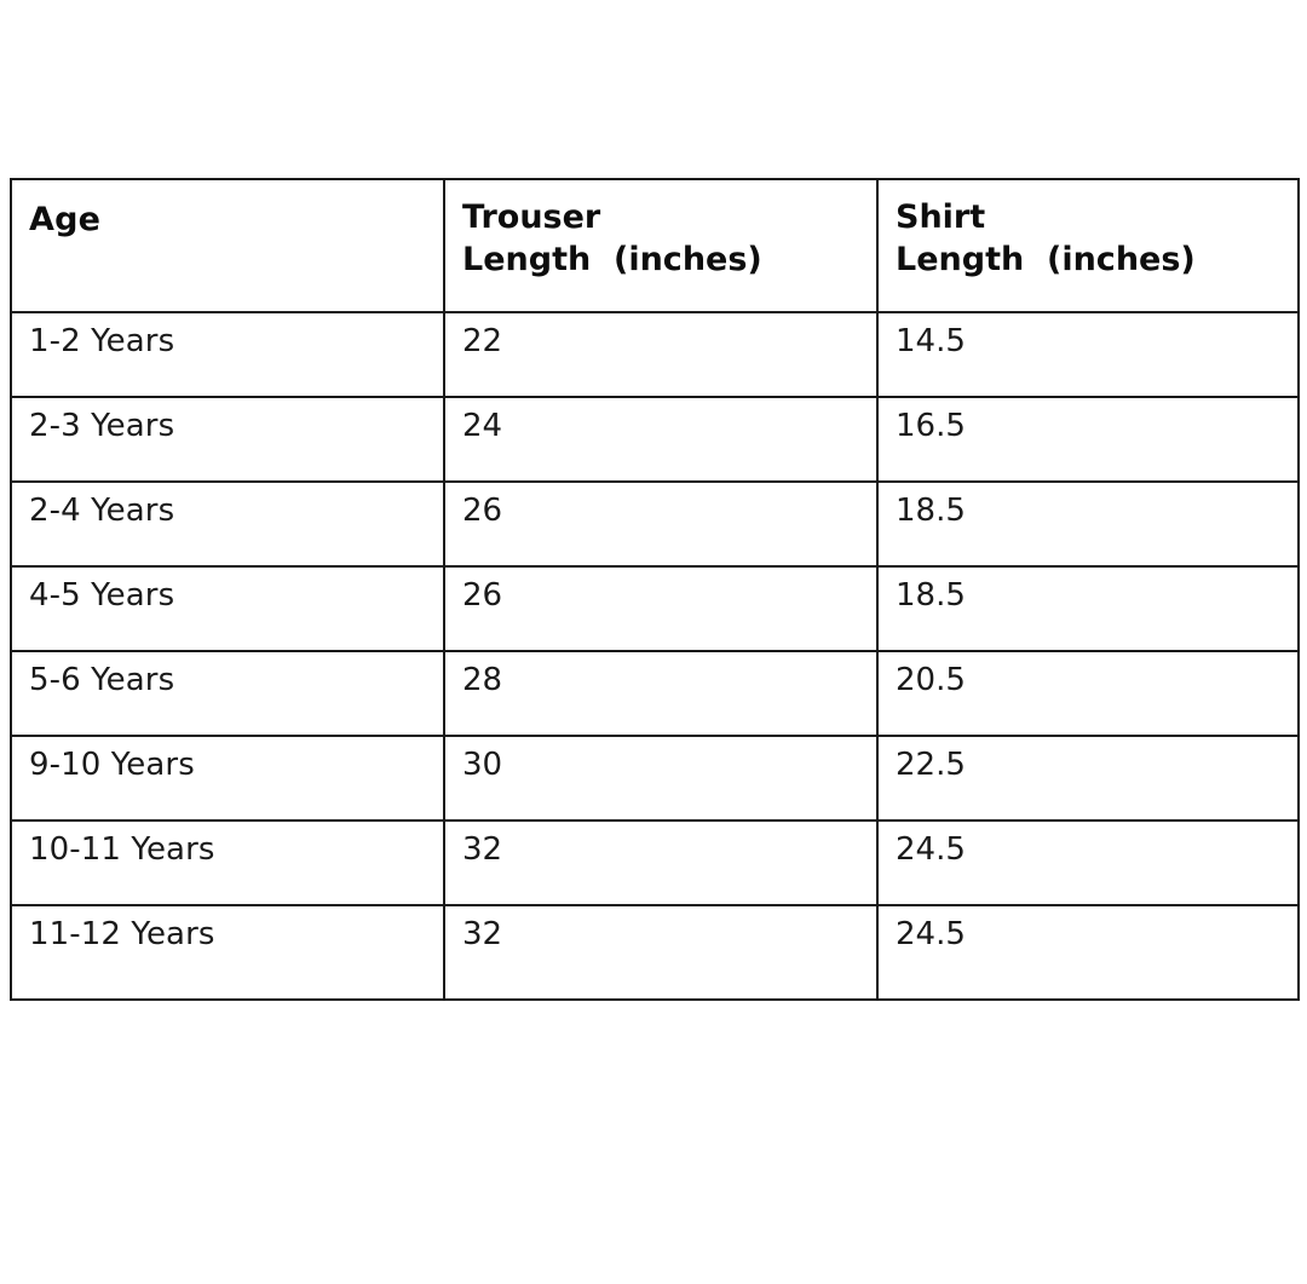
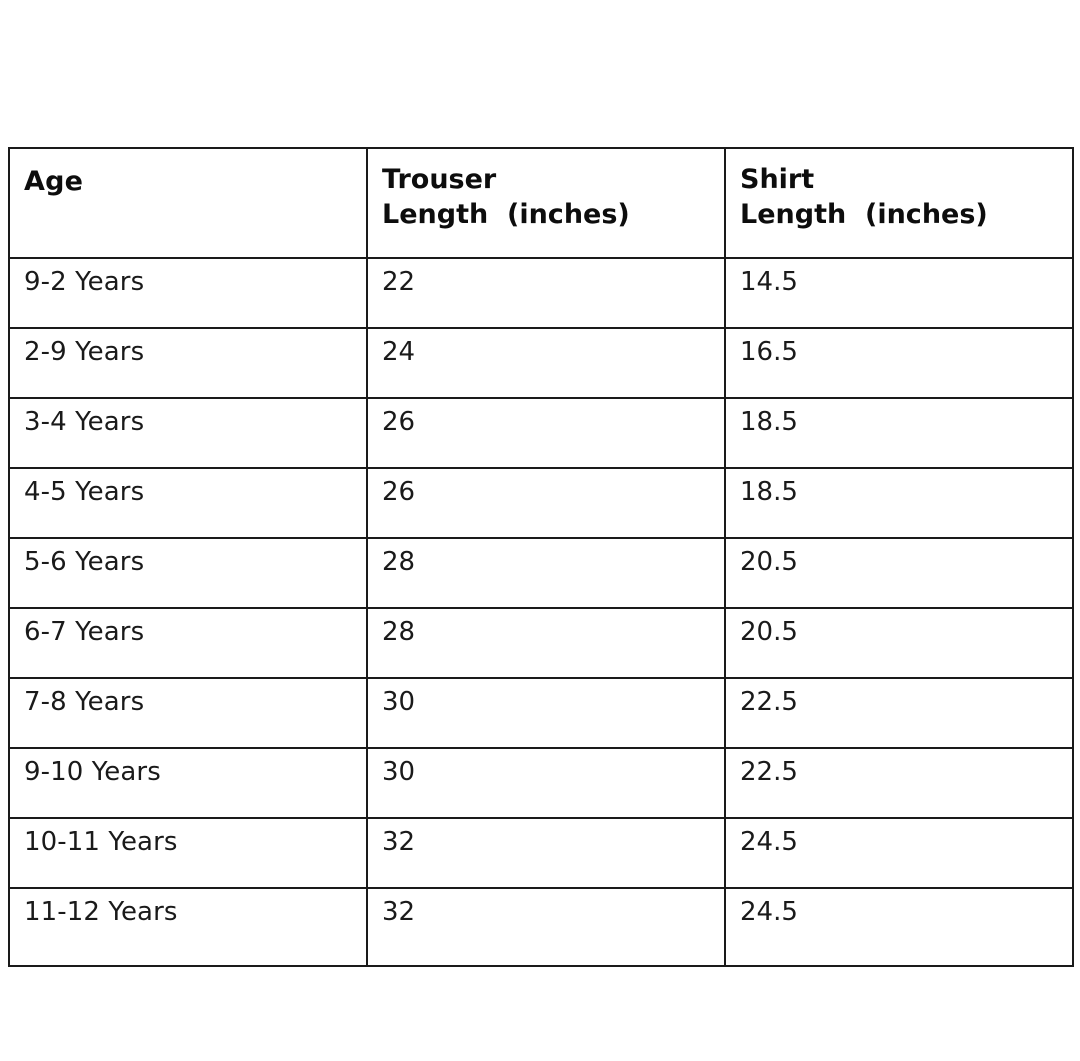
  Age	Trouser Length (inches)	Shirt Length (inches)
- 1-2 Years	22	14.5
+ 9-2 Years	22	14.5
- 2-3 Years	24	16.5
+ 2-9 Years	24	16.5
- 2-4 Years	26	18.5
+ 3-4 Years	26	18.5
  4-5 Years	26	18.5
  5-6 Years	28	20.5
+ 6-7 Years	28	20.5
+ 7-8 Years	30	22.5
  9-10 Years	30	22.5
  10-11 Years	32	24.5
  11-12 Years	32	24.5
